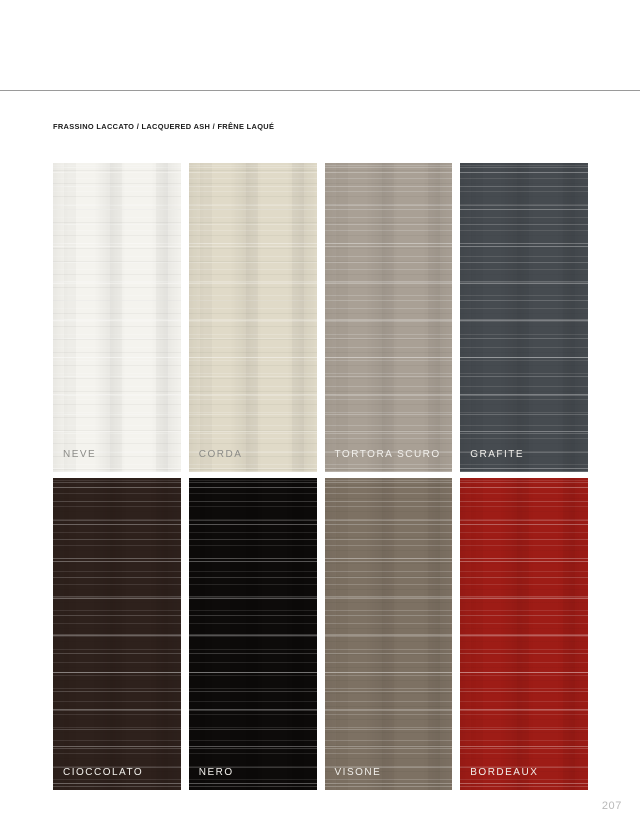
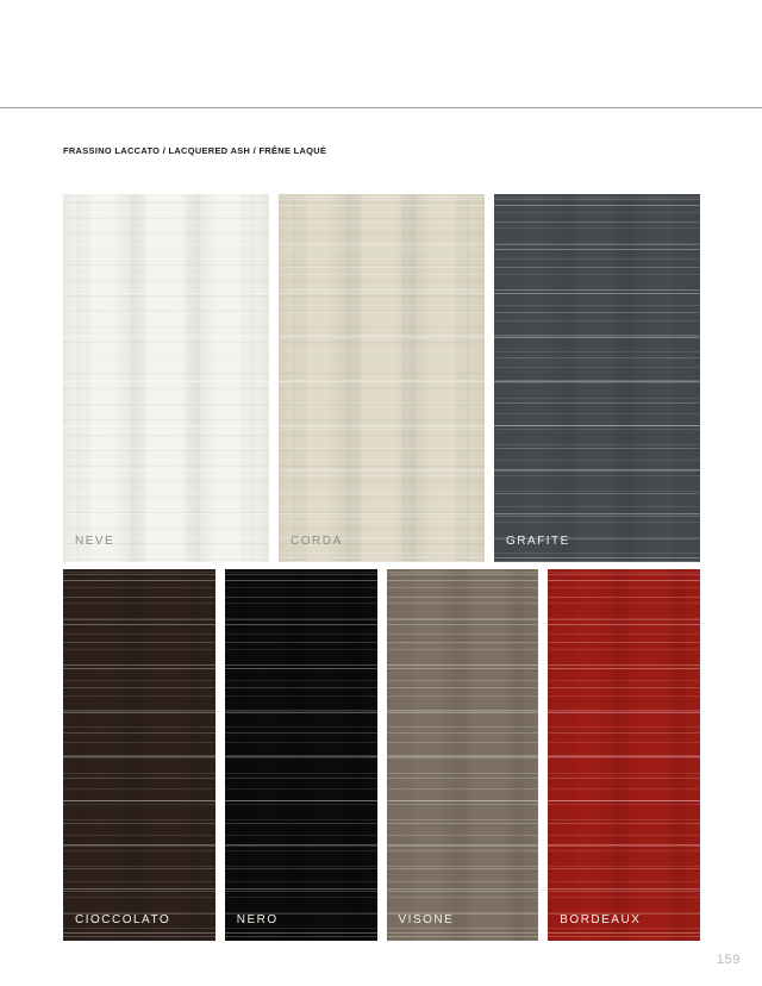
  FRASSINO LACCATO / LACQUERED ASH / FRÊNE LAQUÉ
  NEVE
  CORDA
- TORTORA SCURO
  GRAFITE
  CIOCCOLATO
  NERO
  VISONE
  BORDEAUX
- 207
+ 159
